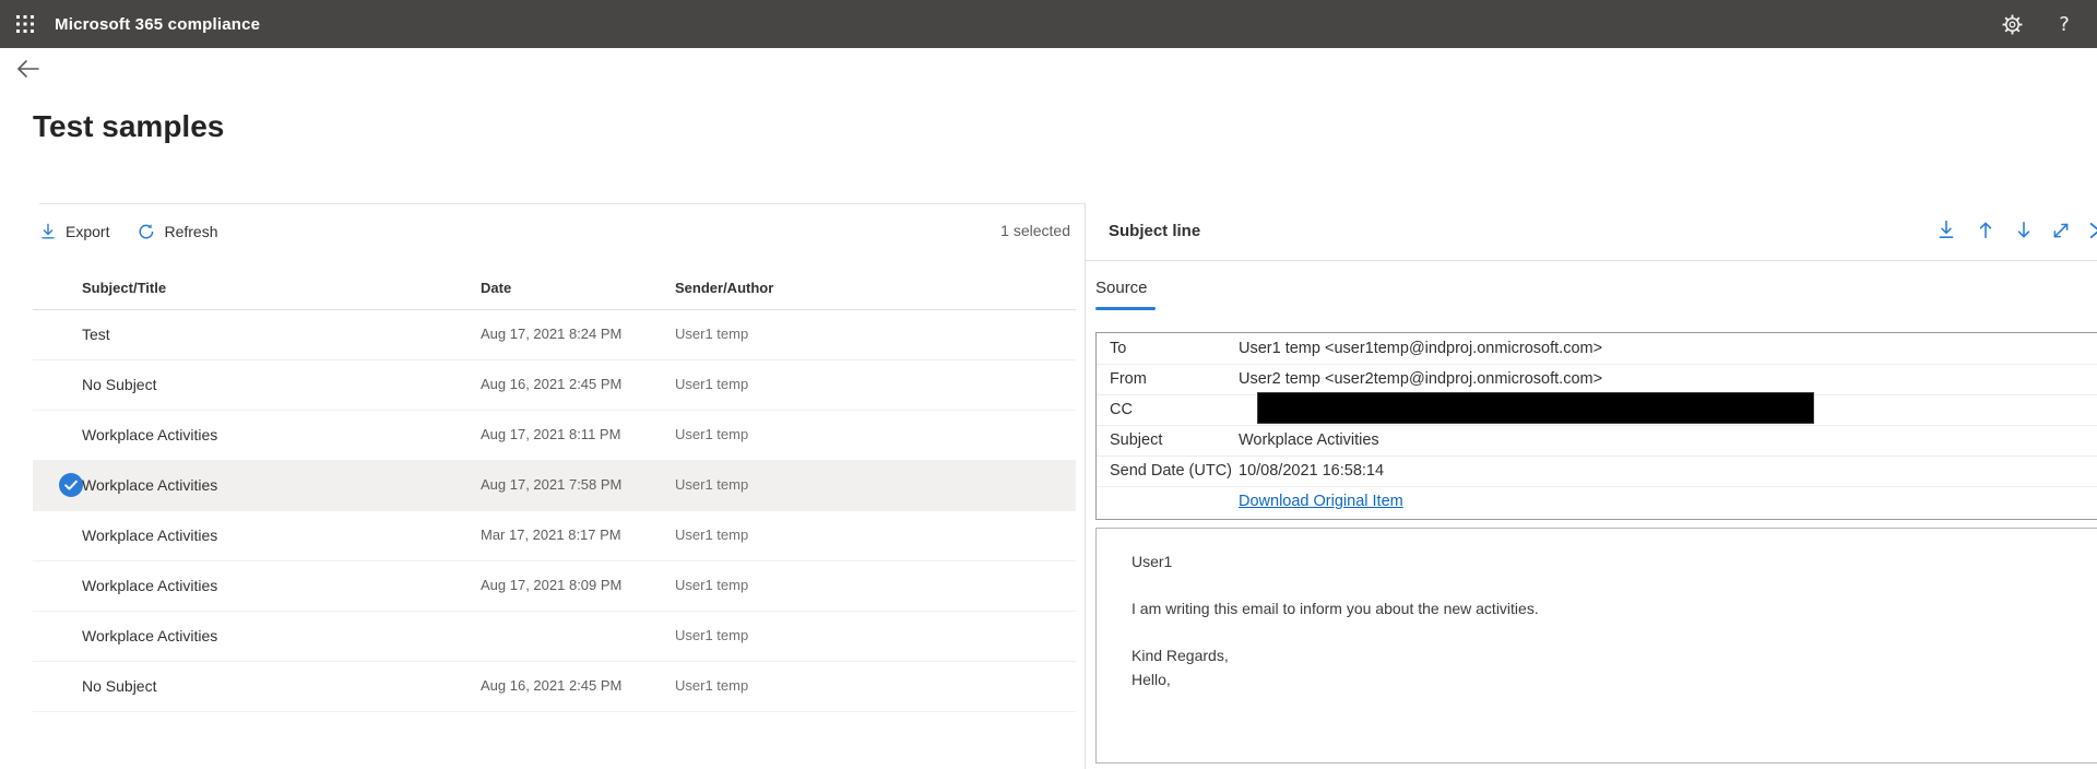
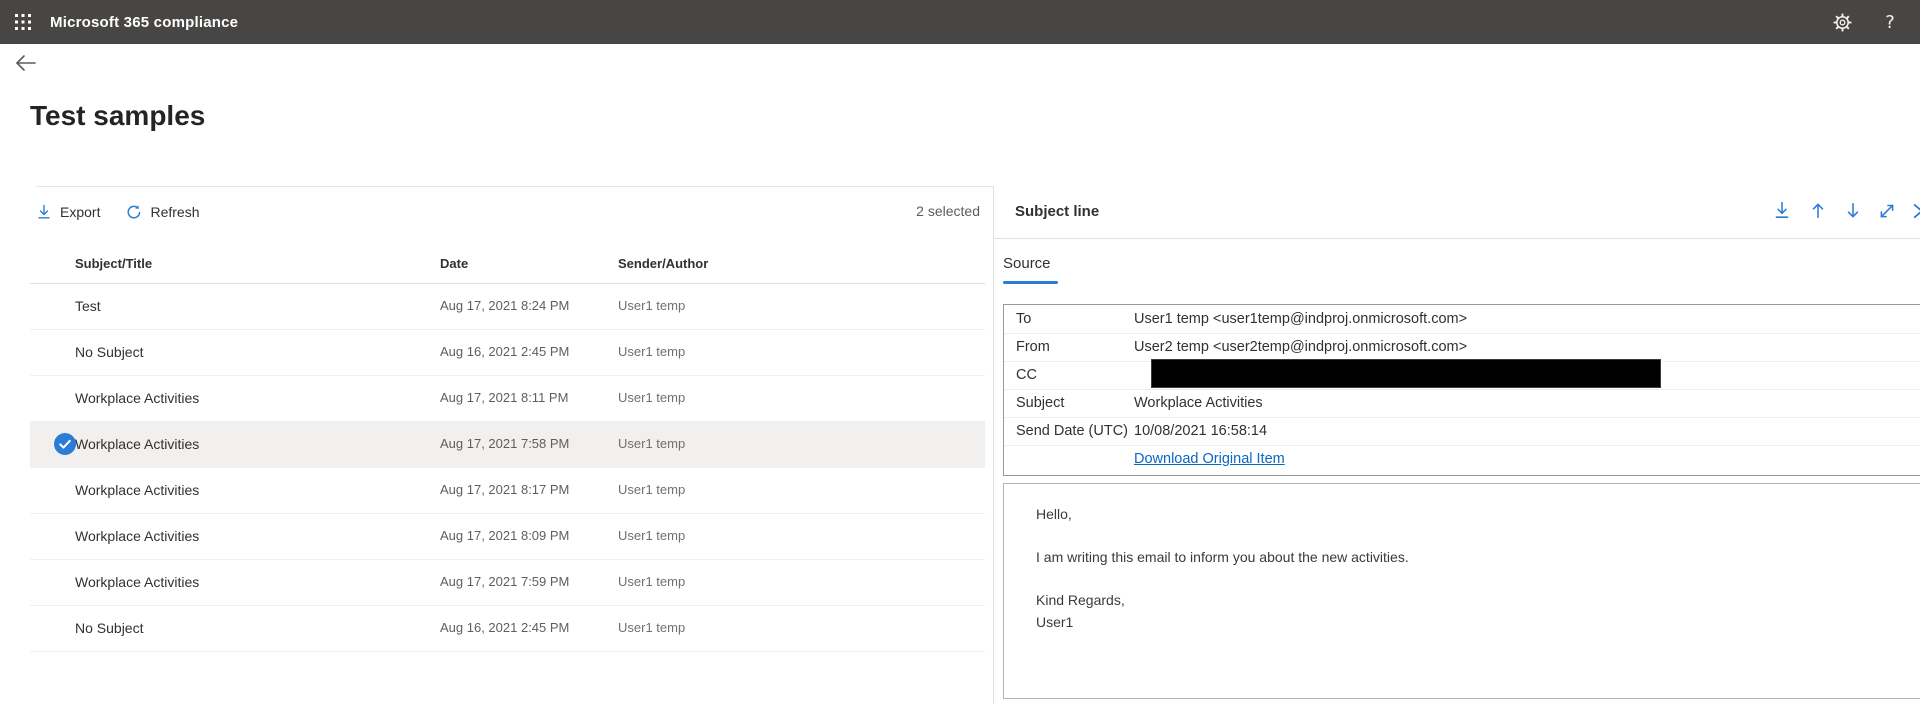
  Microsoft 365 compliance
  ?
  Test samples
  Export
  Refresh
- 1 selected
+ 2 selected
  Subject/Title
  Date
  Sender/Author
  Test
  Aug 17, 2021 8:24 PM
  User1 temp
  No Subject
  Aug 16, 2021 2:45 PM
  User1 temp
  Workplace Activities
  Aug 17, 2021 8:11 PM
  User1 temp
  Workplace Activities
  Aug 17, 2021 7:58 PM
  User1 temp
  Workplace Activities
- Mar 17, 2021 8:17 PM
+ Aug 17, 2021 8:17 PM
  User1 temp
  Workplace Activities
  Aug 17, 2021 8:09 PM
  User1 temp
  Workplace Activities
+ Aug 17, 2021 7:59 PM
  User1 temp
  No Subject
  Aug 16, 2021 2:45 PM
  User1 temp
  Subject line
  Source
  To
  User1 temp <user1temp@indproj.onmicrosoft.com>
  From
  User2 temp <user2temp@indproj.onmicrosoft.com>
  CC
  Subject
  Workplace Activities
  Send Date (UTC)
  10/08/2021 16:58:14
  Download Original Item
- User1
+ Hello,
  I am writing this email to inform you about the new activities.
  Kind Regards,
- Hello,
+ User1
